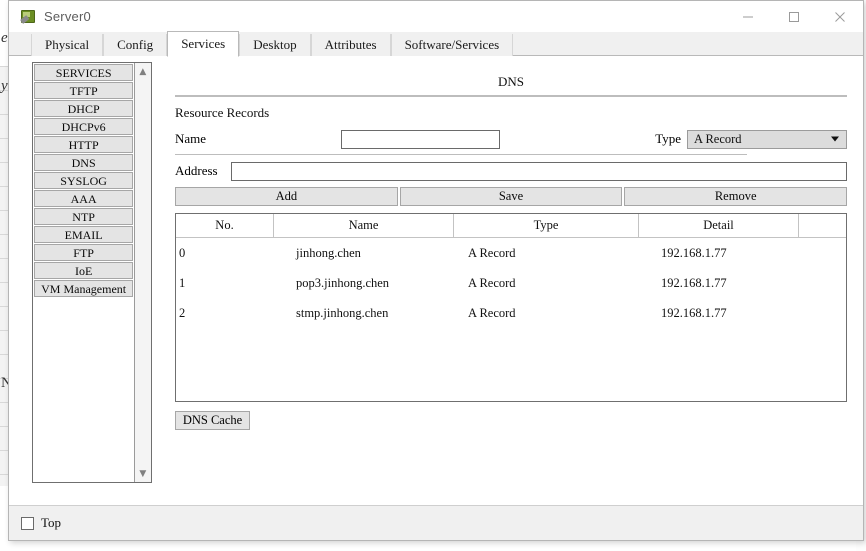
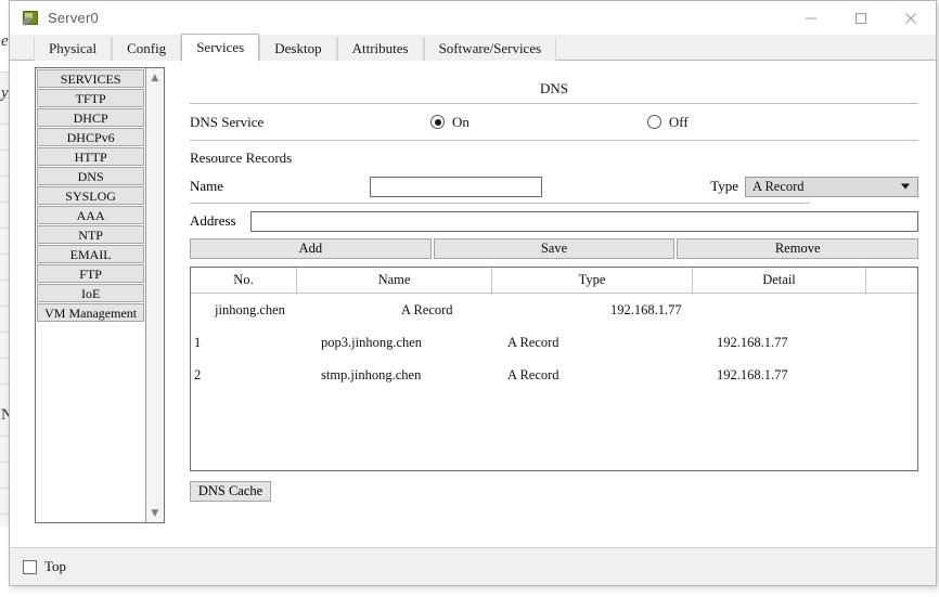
  e
  y
  N
  Server0
  Physical
  Config
  Services
  Desktop
  Attributes
  Software/Services
  SERVICES
  TFTP
  DHCP
  DHCPv6
  HTTP
  DNS
  SYSLOG
  AAA
  NTP
  EMAIL
  FTP
  IoE
  VM Management
  ▲
  ▼
  DNS
+ DNS Service
+ On
+ Off
  Resource Records
  Name
  Type
  A Record
  Address
  Add
  Save
  Remove
  No.
  Name
  Type
  Detail
- 0
  jinhong.chen
  A Record
  192.168.1.77
  1
  pop3.jinhong.chen
  A Record
  192.168.1.77
  2
  stmp.jinhong.chen
  A Record
  192.168.1.77
  DNS Cache
  Top
